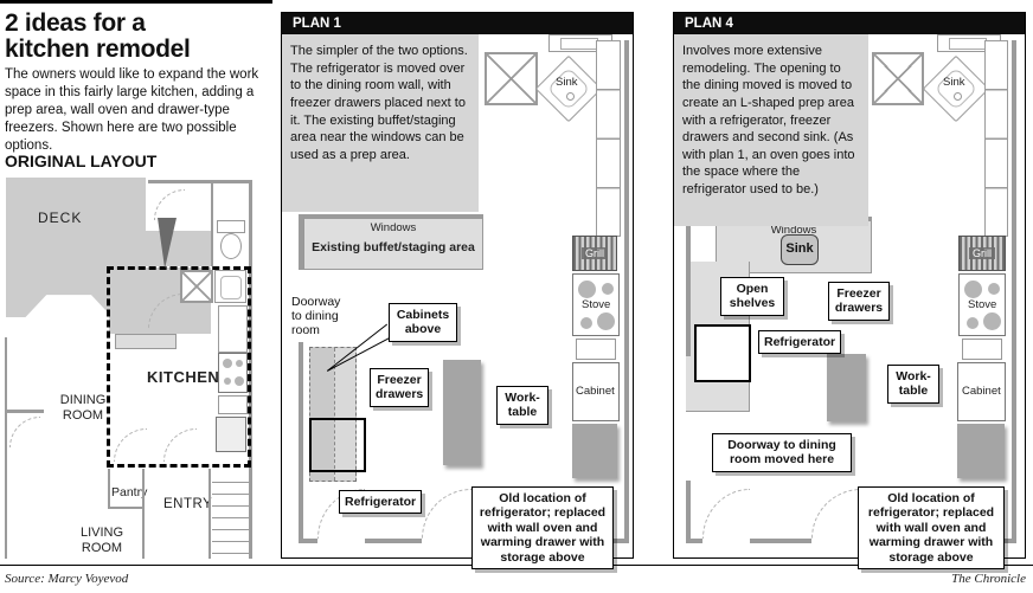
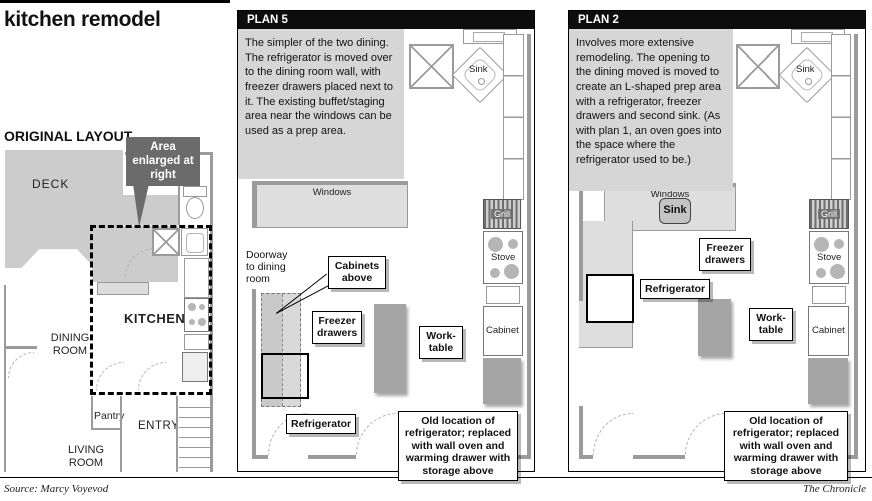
- 2 ideas for a
  kitchen remodel
- The owners would like to expand the work space in this fairly large kitchen, adding a prep area, wall oven and drawer-type freezers. Shown here are two possible options.
  ORIGINAL LAYOUT
+ Area enlarged at right
  DECK
  KITCHEN
  DINING ROOM
  Pantr
  ENTR
  LIVING ROOM
- PLAN 1
+ PLAN 5
- The simpler of the two options. The refrigerator is moved over to the dining room wall, with freezer drawers placed next to it. The existing buffet/staging area near the windows can be used as a prep area.
+ The simpler of the two dining. The refrigerator is moved over to the dining room wall, with freezer drawers placed next to it. The existing buffet/staging area near the windows can be used as a prep area.
  Sink
  Grill
  Stove
  Cabinet
  Windows
- Existing buffet/staging area
  Doorway to dining room
  Cabinets above
  Freezer drawers
  Work-table
  Refrigerator
  Old location of refrigerator; replaced with wall oven and warming drawer with storage above
- PLAN 4
+ PLAN 2
  Involves more extensive remodeling. The opening to the dining moved is moved to create an L-shaped prep area with a refrigerator, freezer drawers and second sink. (As with plan 1, an oven goes into the space where the refrigerator used to be.)
  Sink
  Grill
  Stove
  Cabinet
  Windows
  Sink
- Open shelves
  Freezer drawers
  Refrigerator
  Work-table
- Doorway to dining room moved here
  Old location of refrigerator; replaced with wall oven and warming drawer with storage above
  Source: Marcy Voyevod
  The Chronicle
